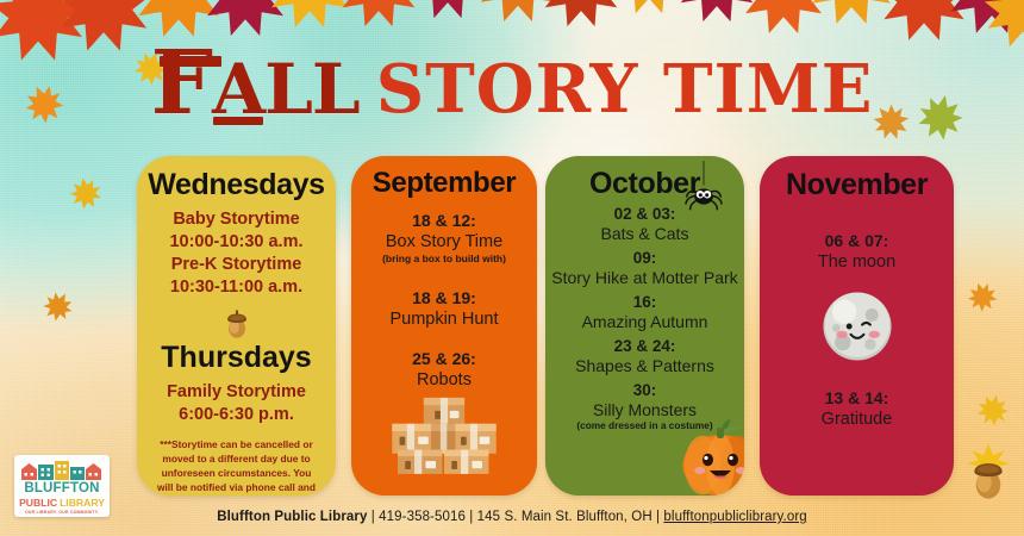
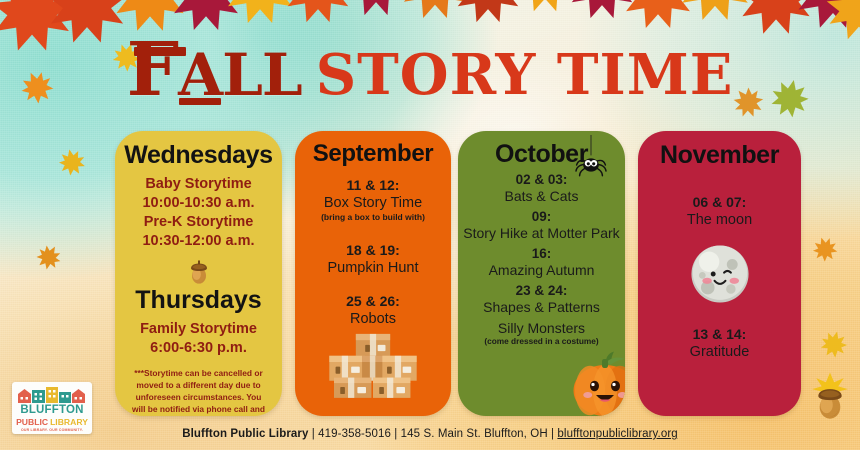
  FALL
  STORY TIME
  Wednesdays
  Baby Storytime
  10:00-10:30 a.m.
  Pre-K Storytime
- 10:30-11:00 a.m.
+ 10:30-12:00 a.m.
  Thursdays
  Family Storytime
  6:00-6:30 p.m.
  ***Storytime can be cancelled or moved to a different day due to unforeseen circumstances. You will be notified via phone call and
  September
- 18 & 12:
+ 11 & 12:
  Box Story Time
  (bring a box to build with)
  18 & 19:
  Pumpkin Hunt
  25 & 26:
  Robots
  October
  02 & 03:
  Bats & Cats
  09:
  Story Hike at Motter Park
  16:
  Amazing Autumn
  23 & 24:
  Shapes & Patterns
- 30:
  Silly Monsters
  (come dressed in a costume)
  November
  06 & 07:
  The moon
  13 & 14:
  Gratitude
  Bluffton Public Library | 419-358-5016 | 145 S. Main St. Bluffton, OH | blufftonpubliclibrary.org
  BLUFFTON
  PUBLIC
  LIBRARY
